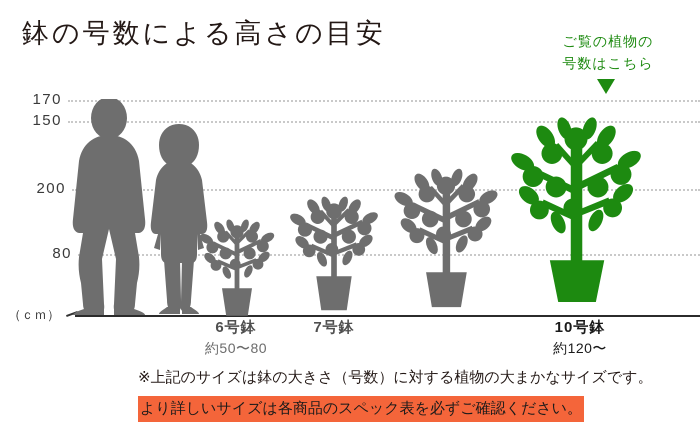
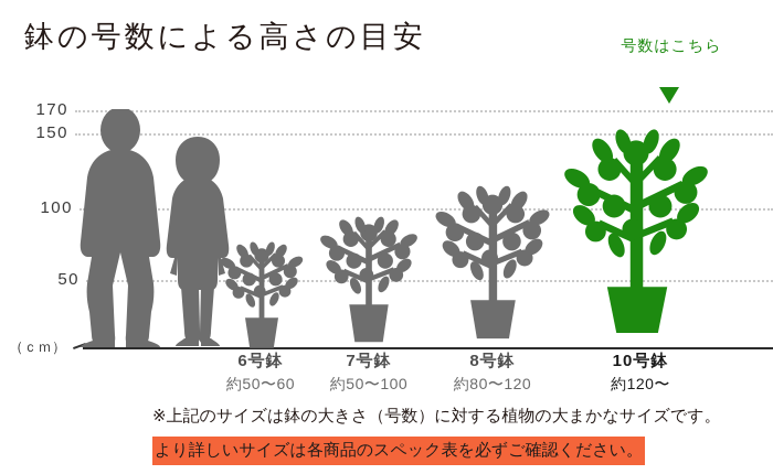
  鉢の号数による高さの目安
- ご覧の植物の
  号数はこちら
  170
  150
- 200
+ 100
- 80
+ 50
  （ｃｍ）
  6号鉢
- 約50〜80
+ 約50〜60
  7号鉢
+ 約50〜100
+ 8号鉢
+ 約80〜120
  10号鉢
  約120〜
  ※上記のサイズは鉢の大きさ（号数）に対する植物の大まかなサイズです。
  より詳しいサイズは各商品のスペック表を必ずご確認ください。
